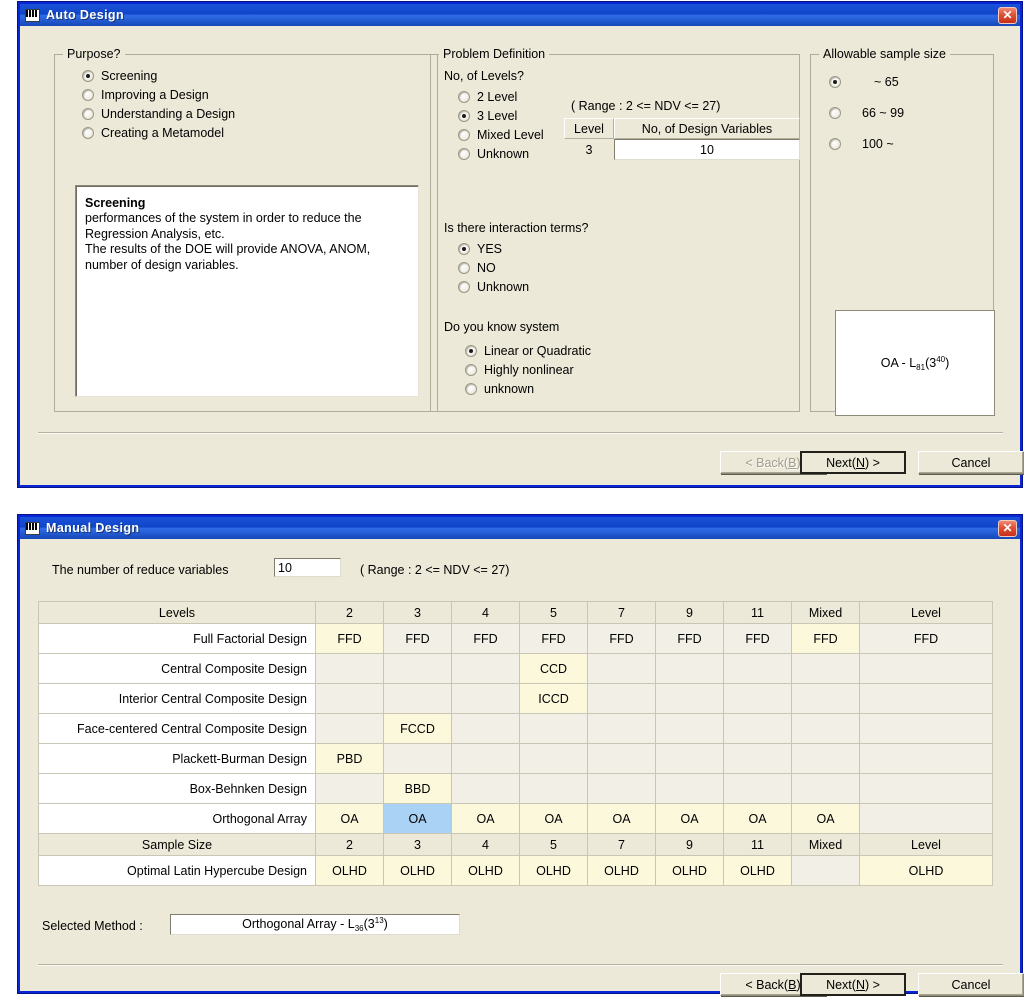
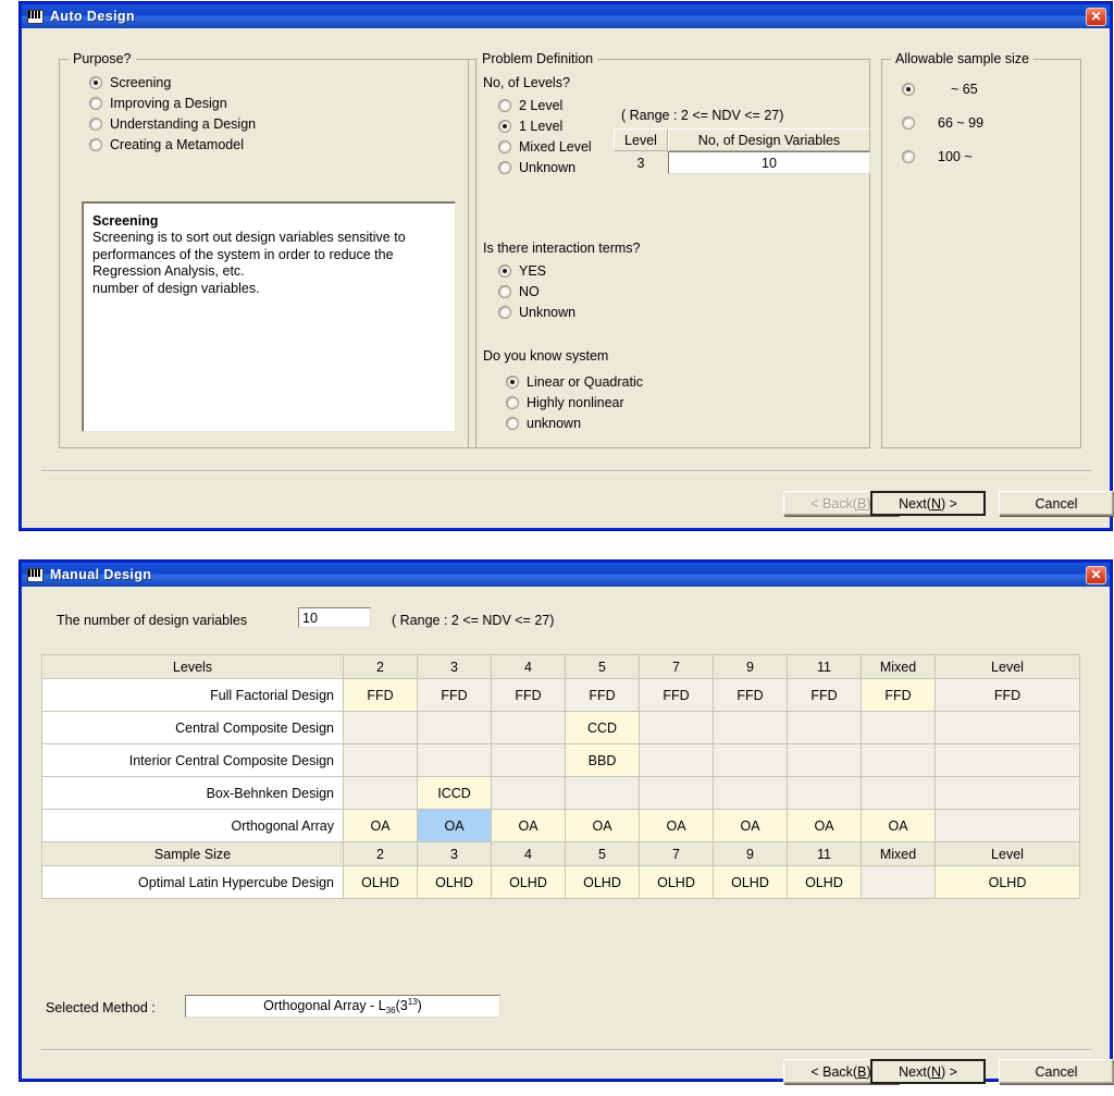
  Auto Design
  ✕
  Purpose?
  Screening
  Improving a Design
  Understanding a Design
  Creating a Metamodel
  Screening
+ Screening is to sort out design variables sensitive to
  performances of the system in order to reduce the
  Regression Analysis, etc.
- The results of the DOE will provide ANOVA, ANOM,
  number of design variables.
  Problem Definition
  No, of Levels?
  2 Level
- 3 Level
+ 1 Level
  Mixed Level
  Unknown
  ( Range : 2 <= NDV <= 27)
  Level
  No, of Design Variables
  3
  10
  Is there interaction terms?
  YES
  NO
  Unknown
  Do you know system
  Linear or Quadratic
  Highly nonlinear
  unknown
  Allowable sample size
  ~ 65
  66 ~ 99
  100 ~
- OA - L81(340)
  < Back(B)
  Next(N) >
  Cancel
  Manual Design
  ✕
- The number of reduce variables
+ The number of design variables
  10
  ( Range : 2 <= NDV <= 27)
  Levels	2	3	4	5	7	9	11	Mixed	Level
  Full Factorial Design	FFD	FFD	FFD	FFD	FFD	FFD	FFD	FFD	FFD
  Central Composite Design				CCD
- Interior Central Composite Design				ICCD
+ Interior Central Composite Design				BBD
- Face-centered Central Composite Design		FCCD
- Plackett-Burman Design	PBD
- Box-Behnken Design		BBD
+ Box-Behnken Design		ICCD
  Orthogonal Array	OA	OA	OA	OA	OA	OA	OA	OA
  Sample Size	2	3	4	5	7	9	11	Mixed	Level
  Optimal Latin Hypercube Design	OLHD	OLHD	OLHD	OLHD	OLHD	OLHD	OLHD		OLHD
  Selected Method :
  Orthogonal Array - L36(313)
  < Back(B)
  Next(N) >
  Cancel
